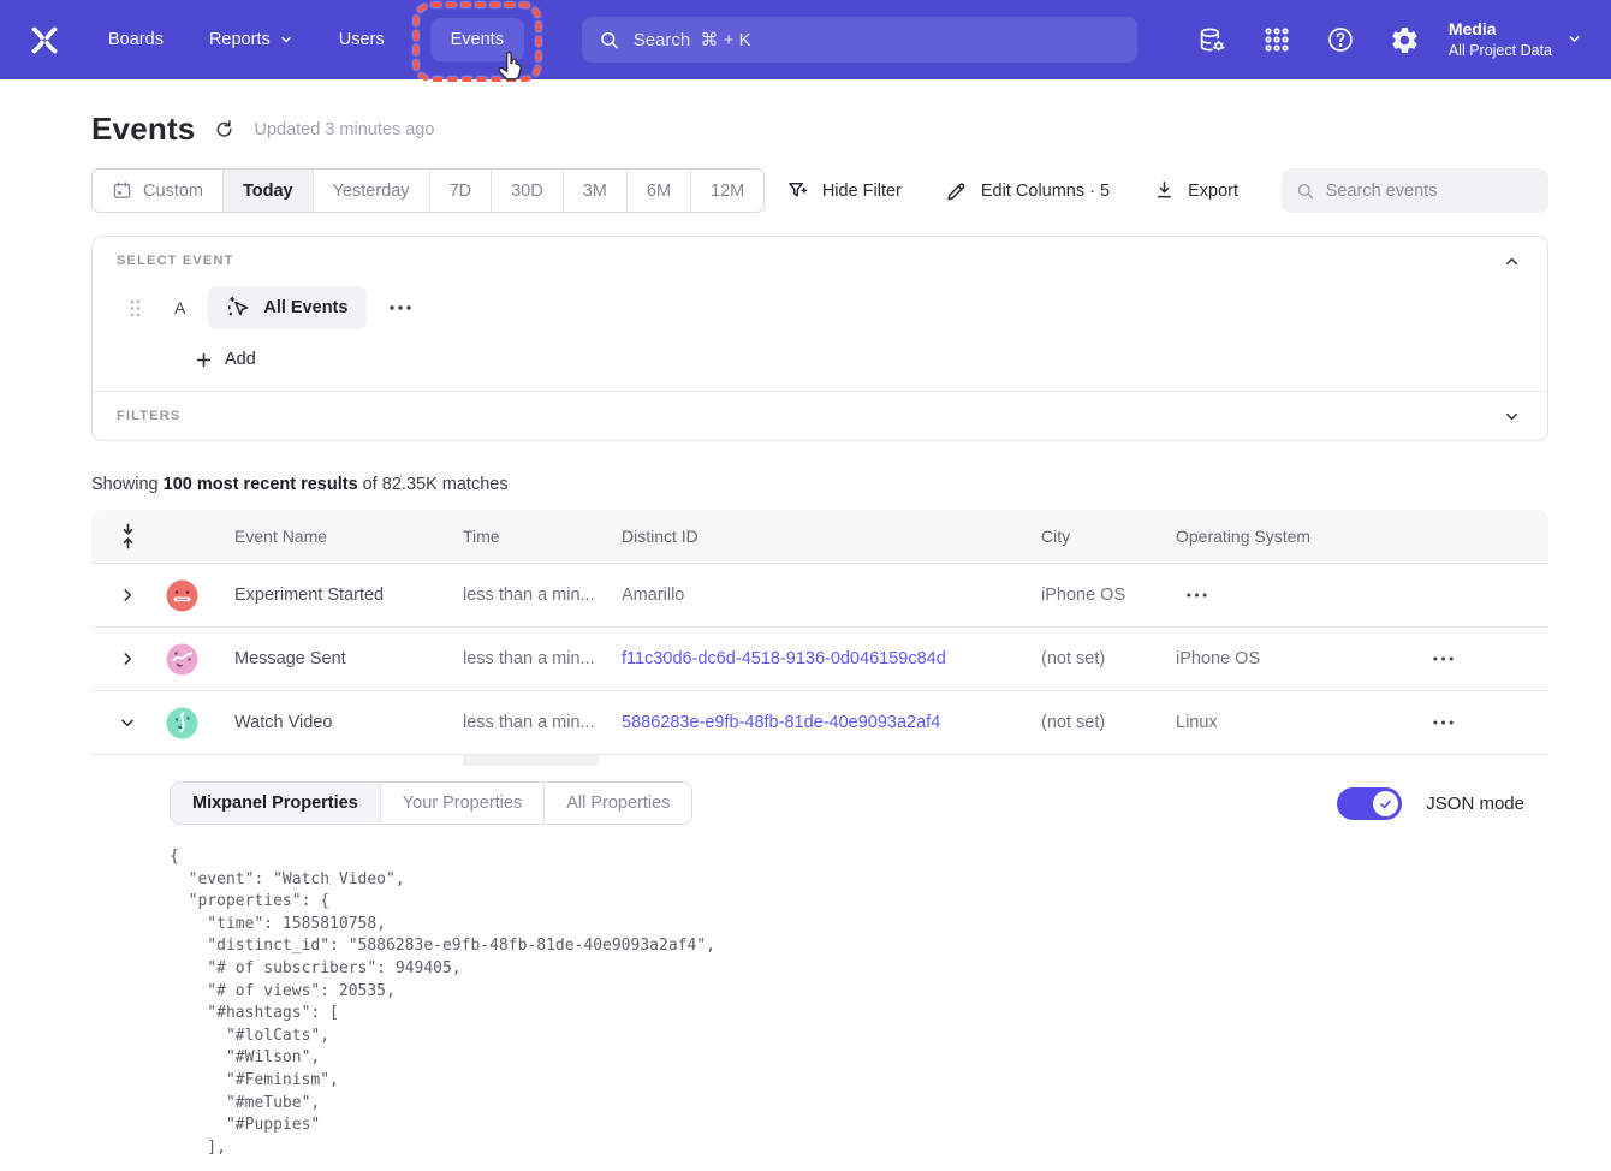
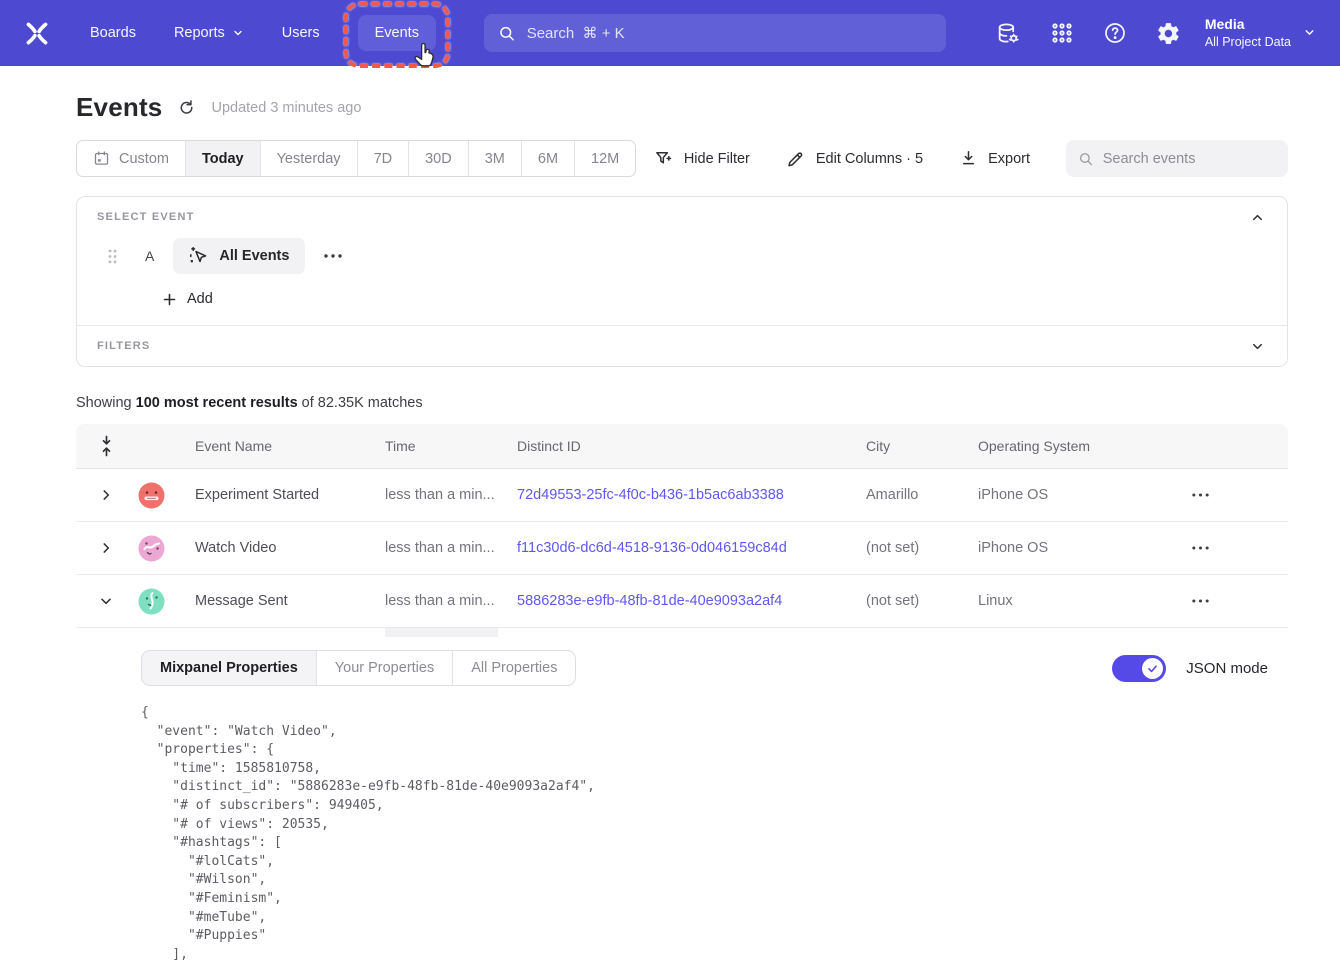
  Boards
  Reports
  Users
  Events
  Search ⌘ + K
  Media
  All Project Data
  Events
  Updated 3 minutes ago
  Custom
  Today
  Yesterday
  7D
  30D
  3M
  6M
  12M
  Hide Filter
  Edit Columns · 5
  Export
  Search events
  SELECT EVENT
  A
  All Events
  Add
  FILTERS
  Showing 100 most recent results of 82.35K matches
  Event Name
  Time
  Distinct ID
  City
  Operating System
  Experiment Started
  less than a min...
+ 72d49553-25fc-4f0c-b436-1b5ac6ab3388
  Amarillo
  iPhone OS
- Message Sent
+ Watch Video
  less than a min...
  f11c30d6-dc6d-4518-9136-0d046159c84d
  (not set)
  iPhone OS
- Watch Video
+ Message Sent
  less than a min...
  5886283e-e9fb-48fb-81de-40e9093a2af4
  (not set)
  Linux
  Mixpanel Properties
  Your Properties
  All Properties
  JSON mode
  {
  "event": "Watch Video",
  "properties": {
  "time": 1585810758,
  "distinct_id": "5886283e-e9fb-48fb-81de-40e9093a2af4",
  "# of subscribers": 949405,
  "# of views": 20535,
  "#hashtags": [
  "#lolCats",
  "#Wilson",
  "#Feminism",
  "#meTube",
  "#Puppies"
  ],
